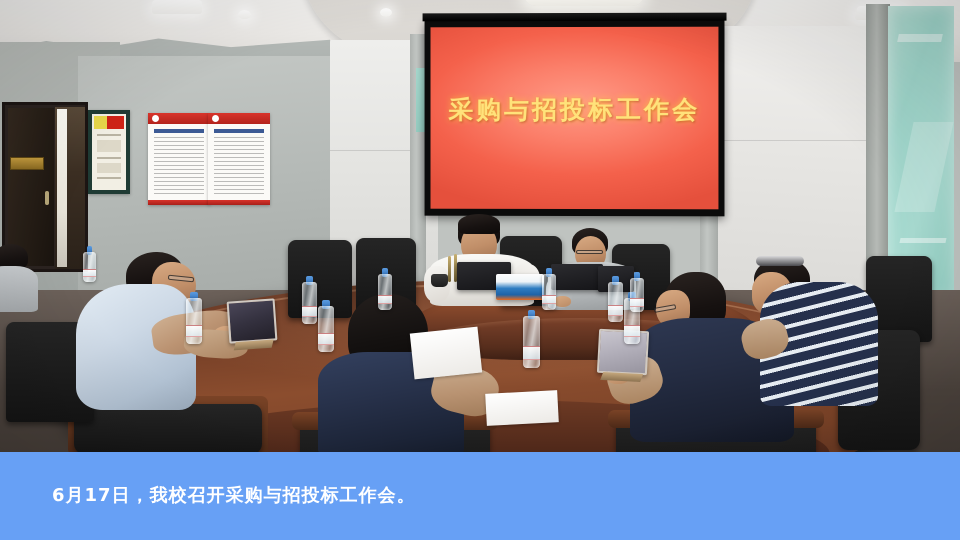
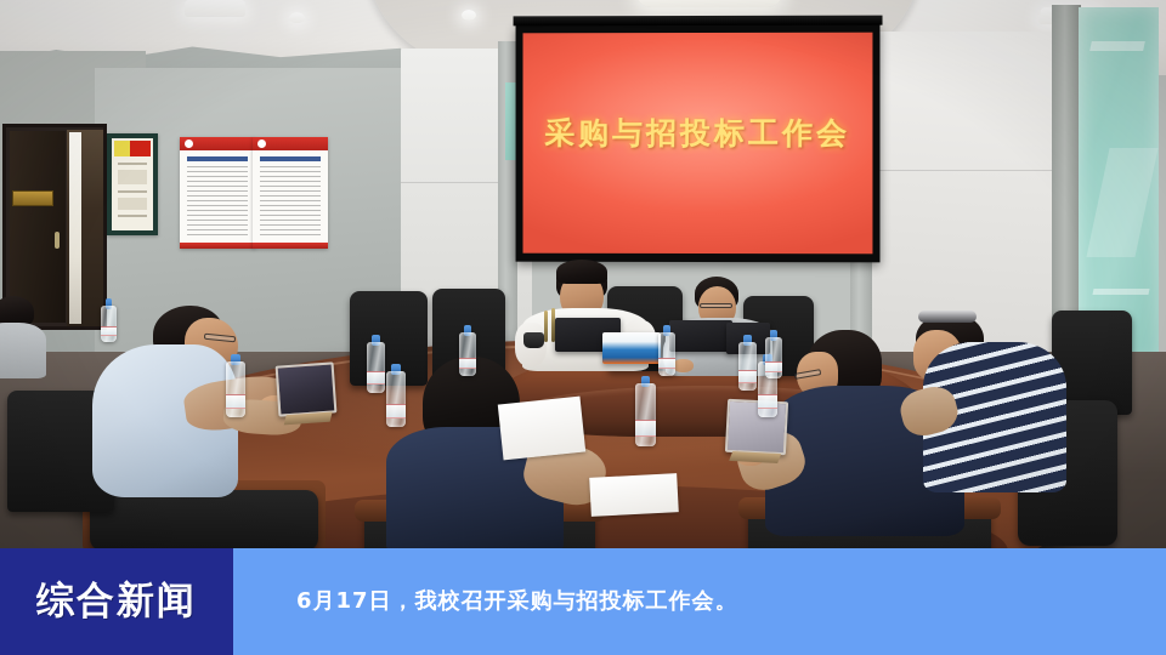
+ 综合新闻
  6月17日，我校召开采购与招投标工作会。
